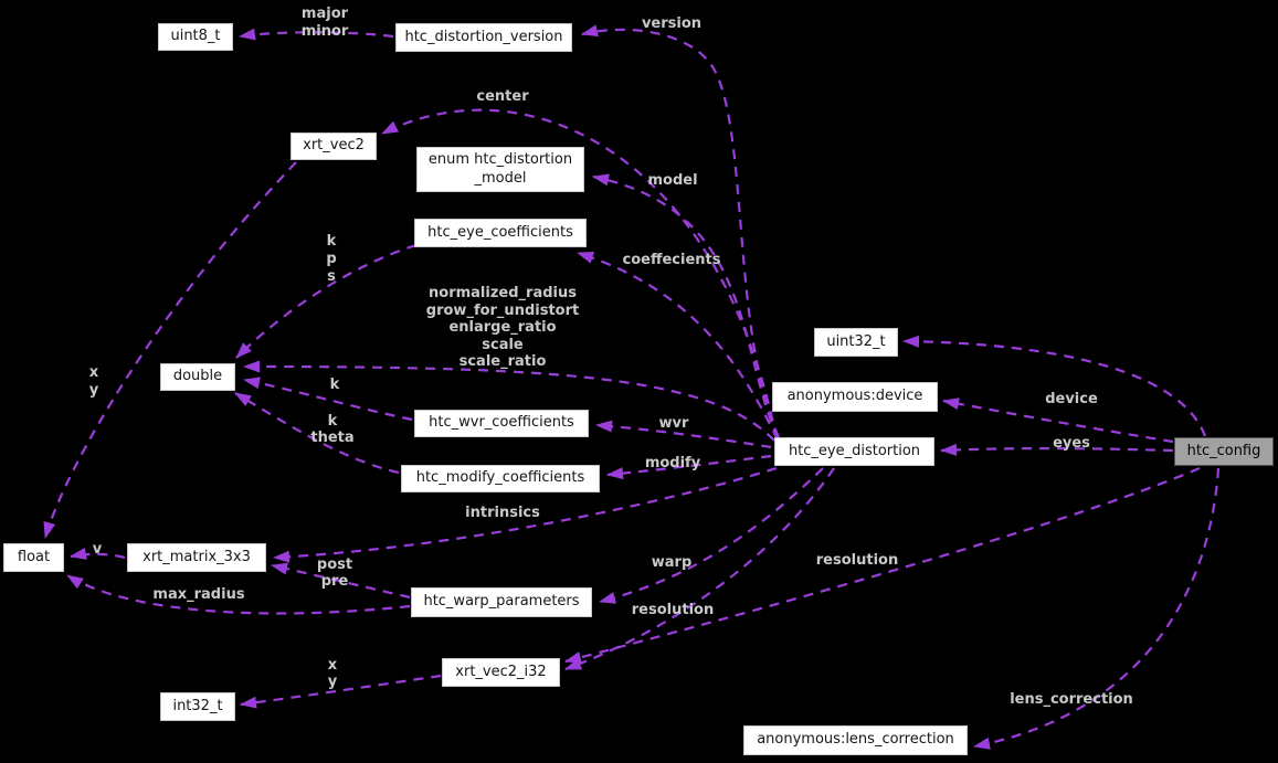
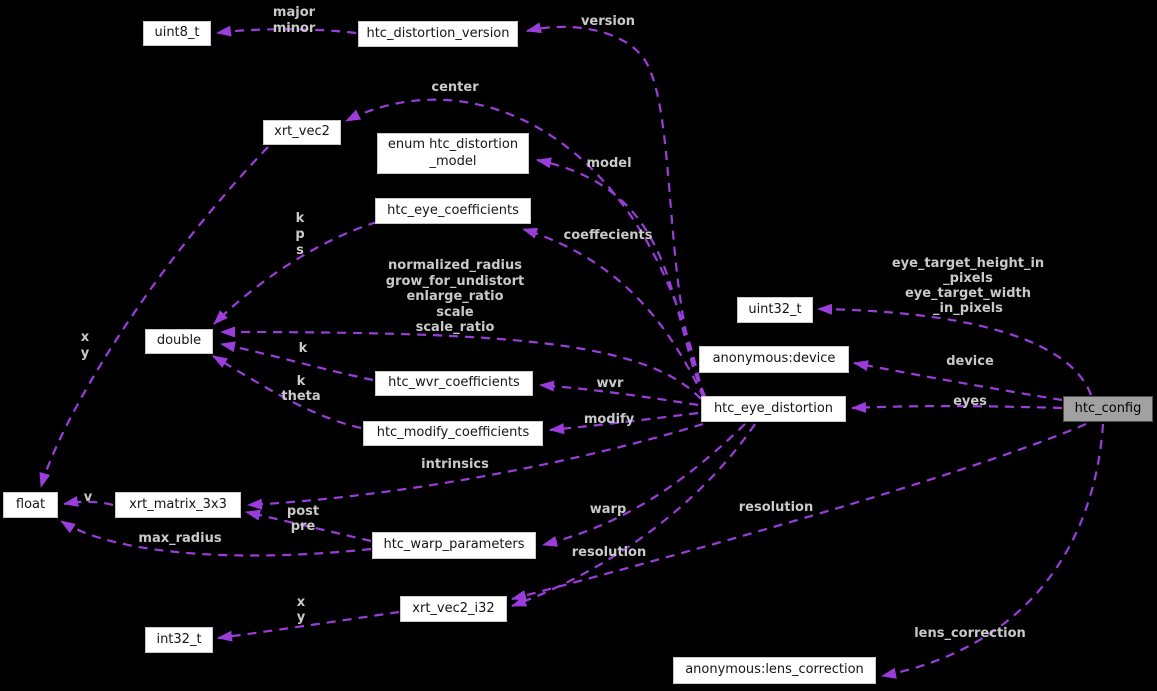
  uint8_t
  htc_distortion_version
  xrt_vec2
  enum htc_distortion
  _model
  htc_eye_coefficients
  double
  uint32_t
  anonymous:device
  htc_eye_distortion
  htc_config
  htc_wvr_coefficients
  htc_modify_coefficients
  float
  xrt_matrix_3x3
  htc_warp_parameters
  xrt_vec2_i32
  int32_t
  anonymous:lens_correction
  major
  minor
  version
  center
  model
  coeffecients
  k
  p
  s
  normalized_radius
  grow_for_undistort
  enlarge_ratio
  scale
  scale_ratio
+ eye_target_height_in
+ _pixels
+ eye_target_width
+ _in_pixels
  x
  y
  k
  k
  theta
  device
  eyes
  wvr
  modify
  intrinsics
  v
  post
  pre
  max_radius
  warp
  resolution
  resolution
  x
  y
  lens_correction
